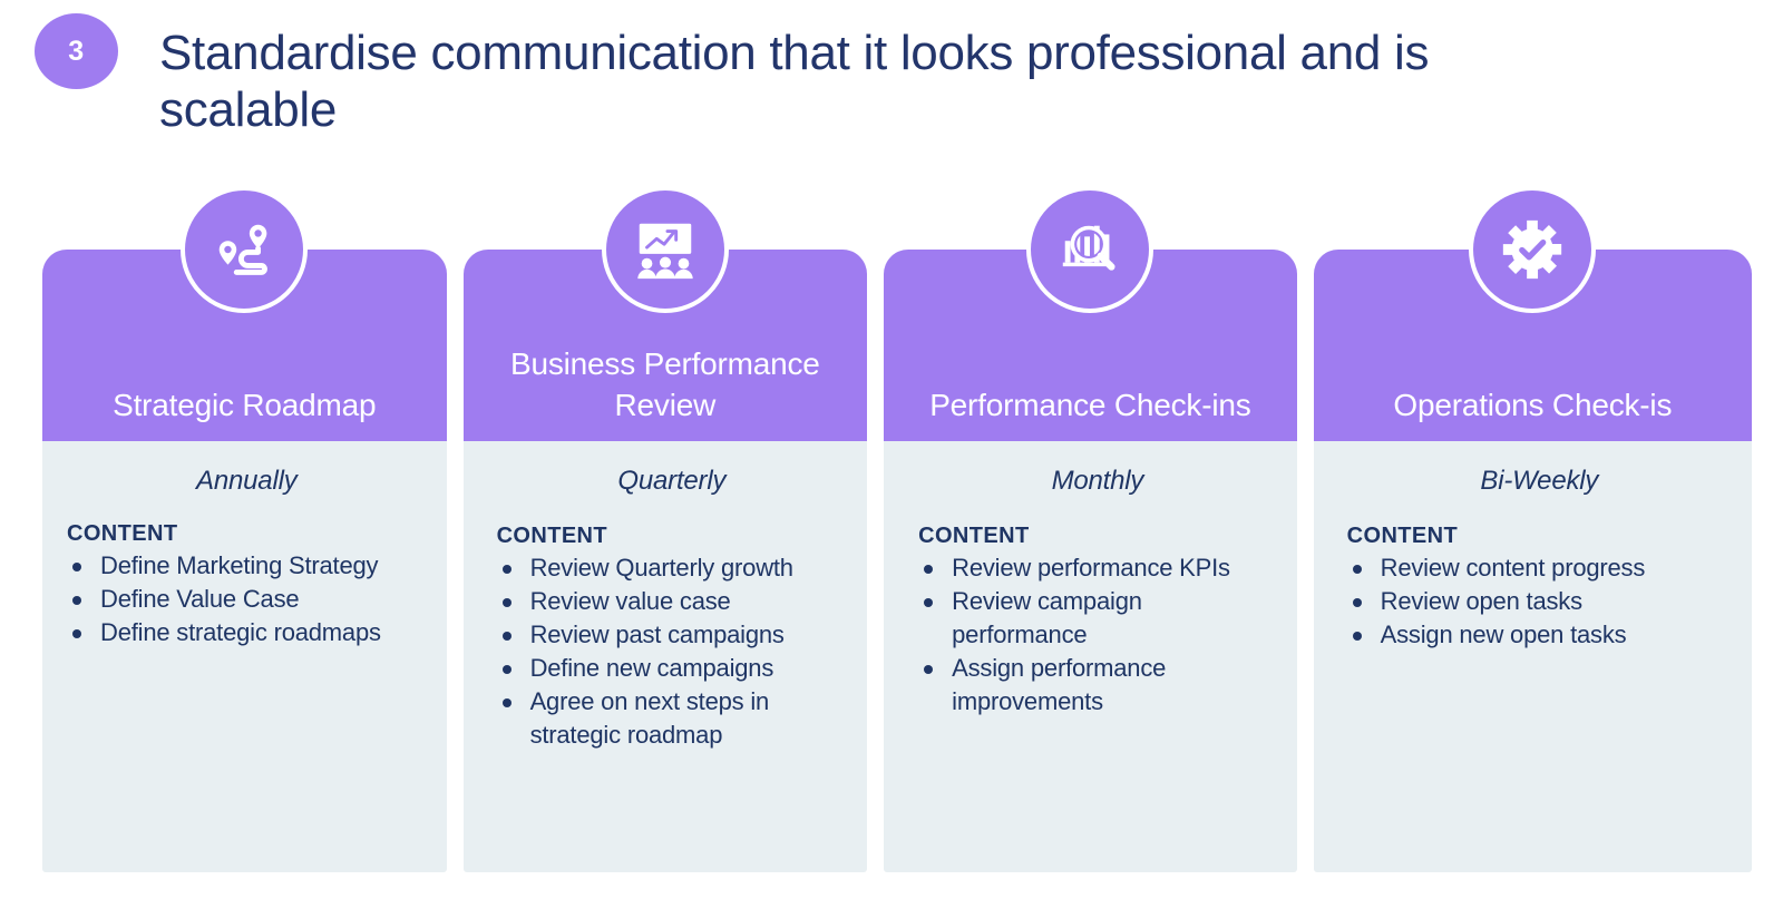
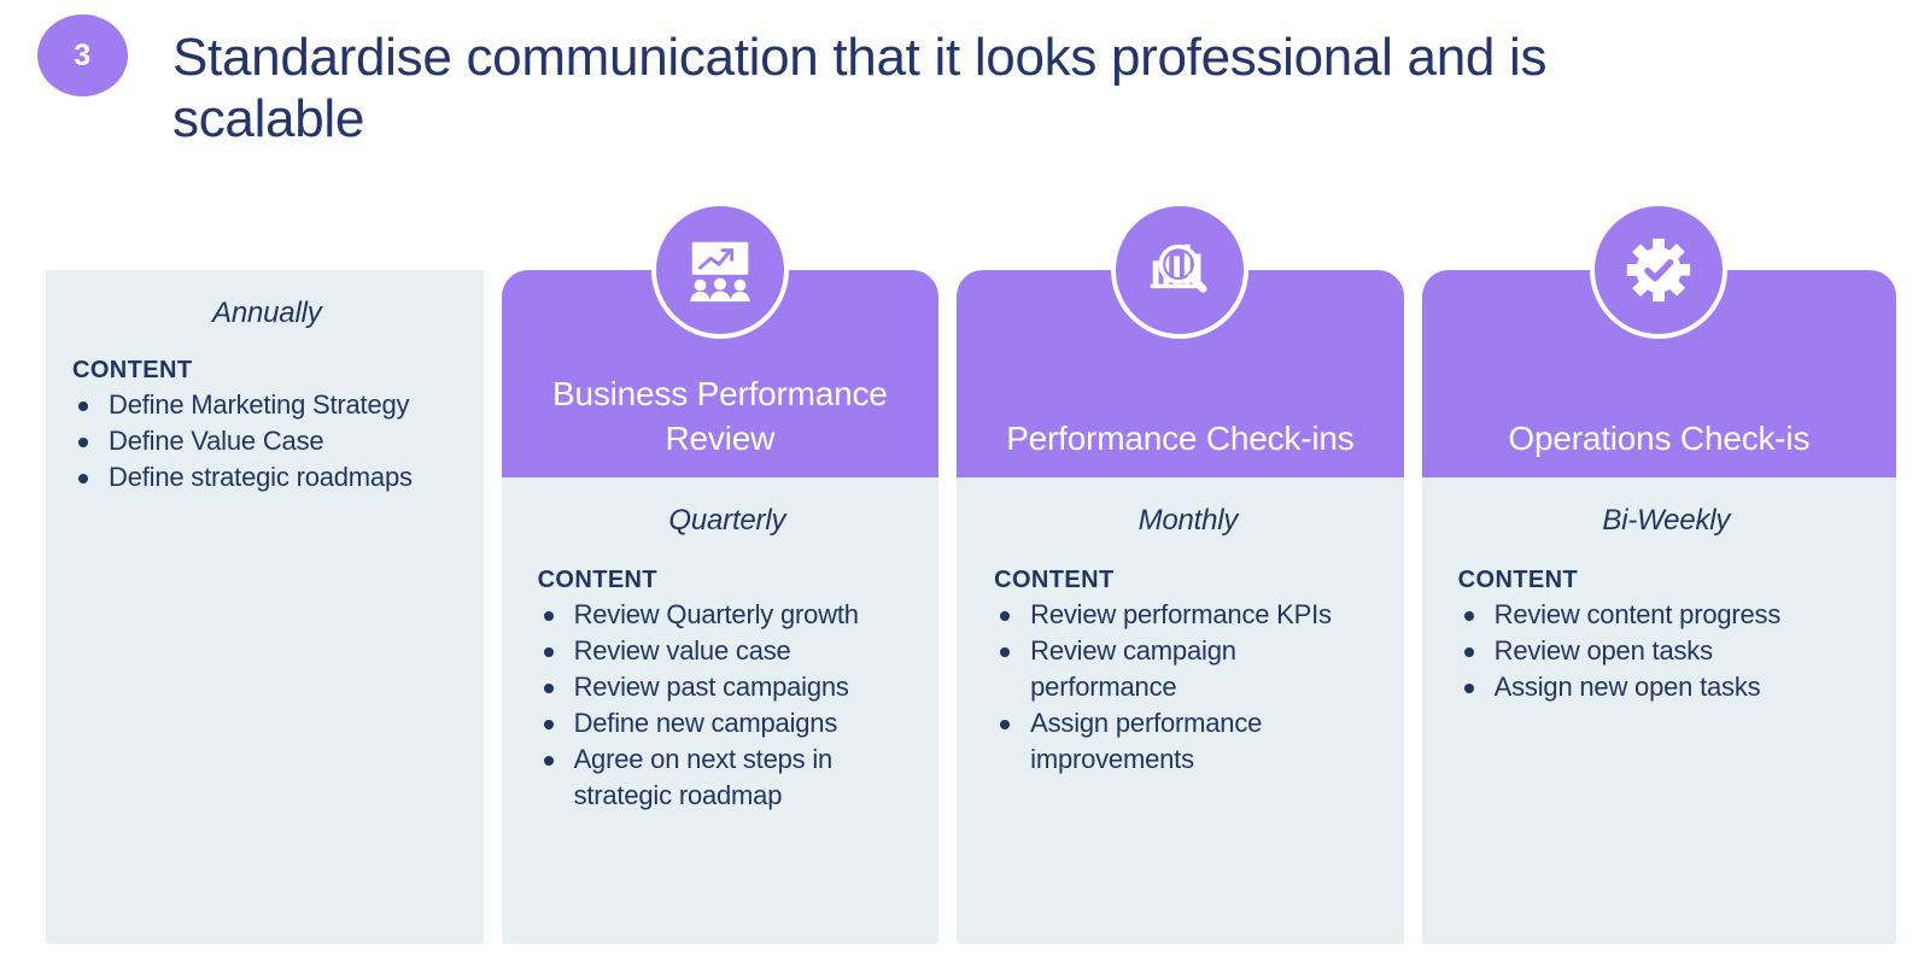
  3
  Standardise communication that it looks professional and is scalable
- Strategic Roadmap
  Annually
  CONTENT
  Define Marketing Strategy
  Define Value Case
  Define strategic roadmaps
  Business Performance Review
  Quarterly
  CONTENT
  Review Quarterly growth
  Review value case
  Review past campaigns
  Define new campaigns
  Agree on next steps in strategic roadmap
  Performance Check-ins
  Monthly
  CONTENT
  Review performance KPIs
  Review campaign performance
  Assign performance improvements
  Operations Check-is
  Bi-Weekly
  CONTENT
  Review content progress
  Review open tasks
  Assign new open tasks
